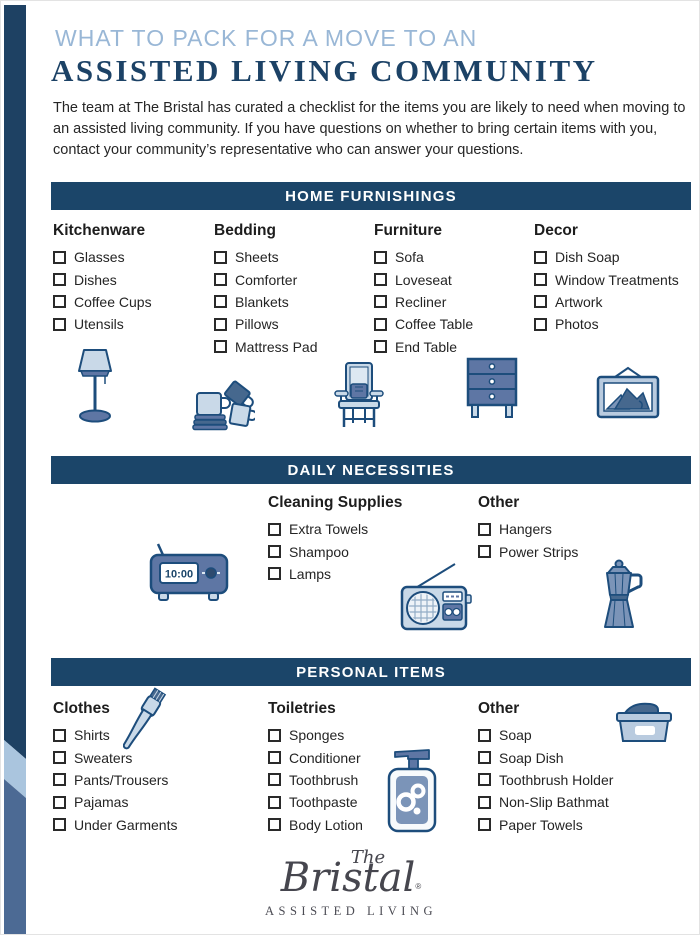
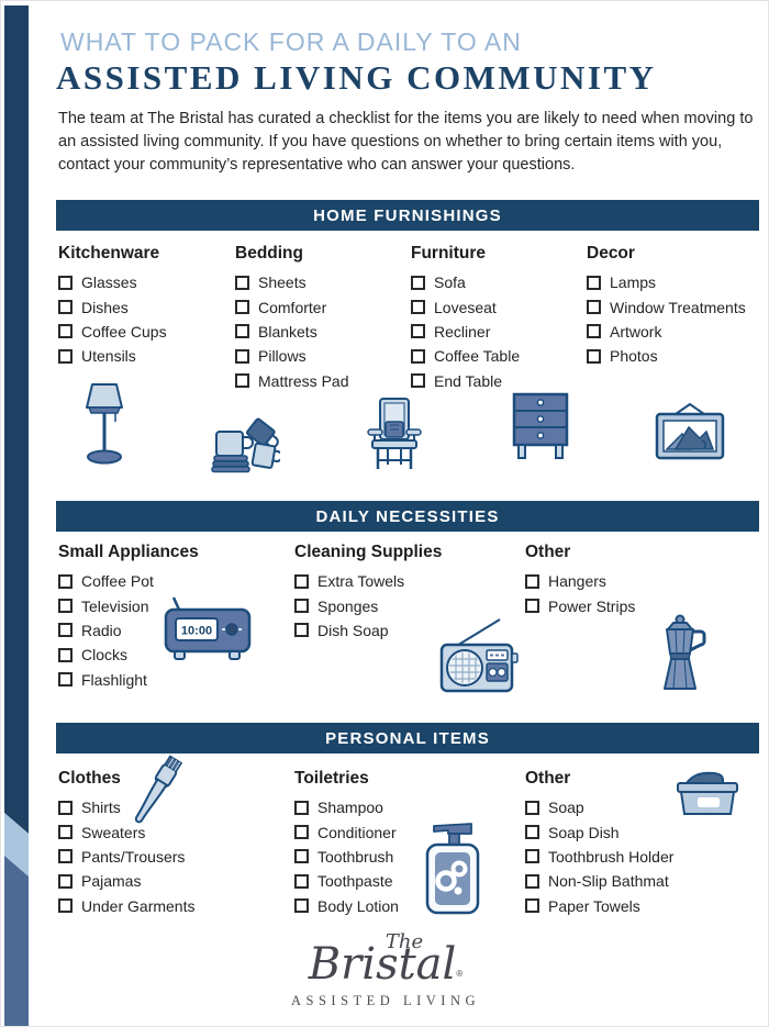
- WHAT TO PACK FOR A MOVE TO AN
+ WHAT TO PACK FOR A DAILY TO AN
  ASSISTED LIVING COMMUNITY
  The team at The Bristal has curated a checklist for the items you are likely to need when moving to an assisted living community. If you have questions on whether to bring certain items with you, contact your community’s representative who can answer your questions.
  HOME FURNISHINGS
  Kitchenware
  Glasses
  Dishes
  Coffee Cups
  Utensils
  Bedding
  Sheets
  Comforter
  Blankets
  Pillows
  Mattress Pad
  Furniture
  Sofa
  Loveseat
  Recliner
  Coffee Table
  End Table
  Decor
- Dish Soap
+ Lamps
  Window Treatments
  Artwork
  Photos
  DAILY NECESSITIES
+ Small Appliances
+ Coffee Pot
+ Television
+ Radio
+ Clocks
+ Flashlight
  Cleaning Supplies
  Extra Towels
- Shampoo
+ Sponges
- Lamps
+ Dish Soap
  Other
  Hangers
  Power Strips
  10:00
  PERSONAL ITEMS
  Clothes
  Shirts
  Sweaters
  Pants/Trousers
  Pajamas
  Under Garments
  Toiletries
- Sponges
+ Shampoo
  Conditioner
  Toothbrush
  Toothpaste
  Body Lotion
  Other
  Soap
  Soap Dish
  Toothbrush Holder
  Non-Slip Bathmat
  Paper Towels
  The
  Bristal®
  ASSISTED LIVING
